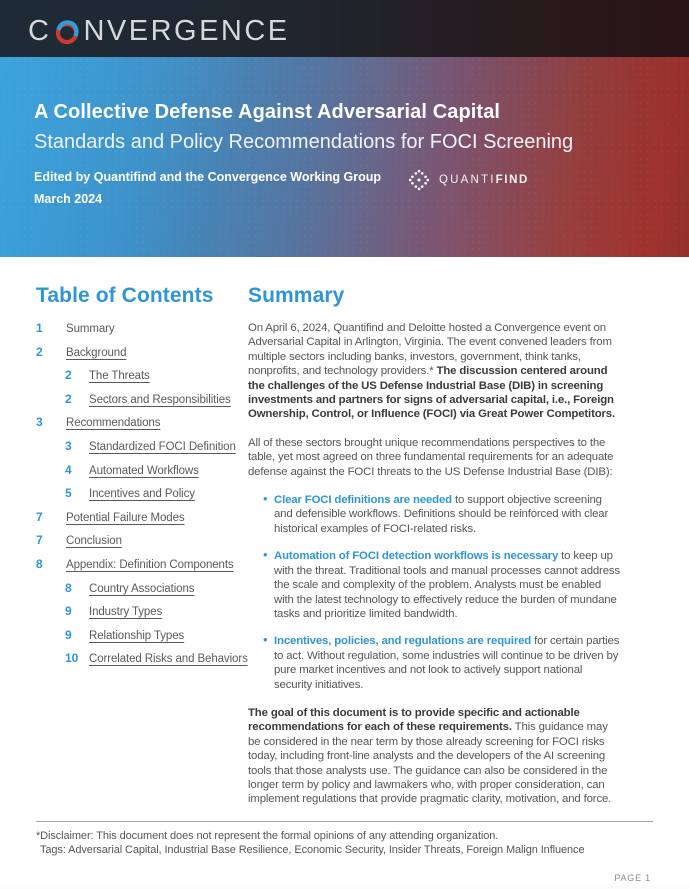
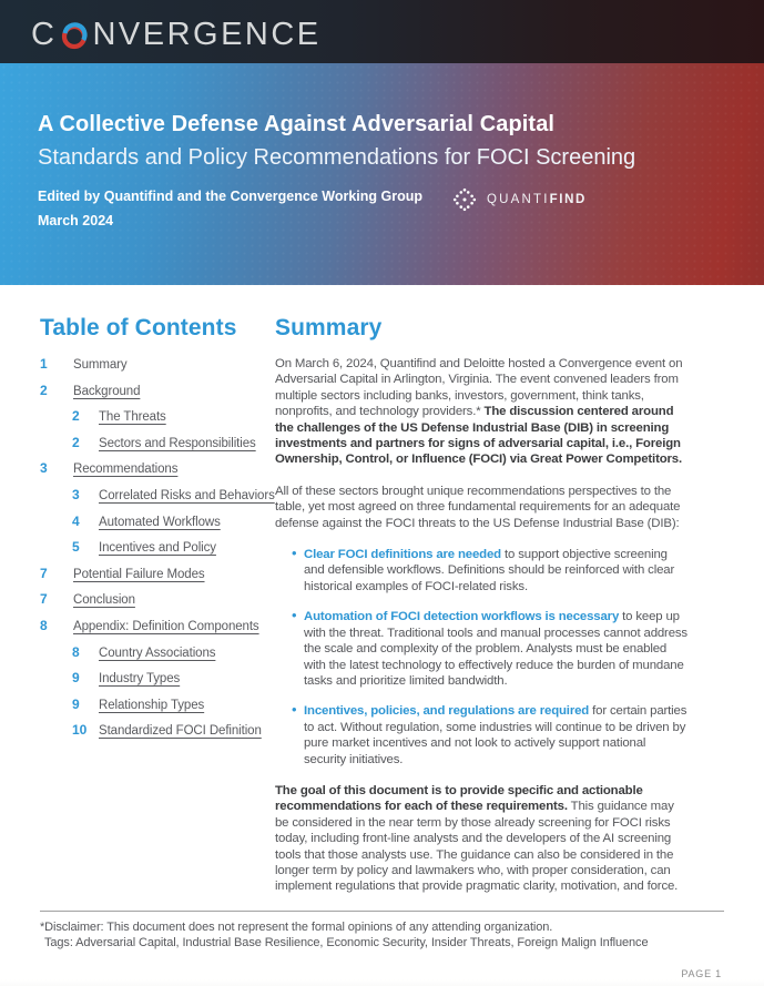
  C
  NVERGENCE
  A Collective Defense Against Adversarial Capital
  Standards and Policy Recommendations for FOCI Screening
  Edited by Quantifind and the Convergence Working Group
  March 2024
  QUANTIFIND
  Table of Contents
  1
  Summary
  2
  Background
  2
  The Threats
  2
  Sectors and Responsibilities
  3
  Recommendations
  3
- Standardized FOCI Definition
+ Correlated Risks and Behaviors
  4
  Automated Workflows
  5
  Incentives and Policy
  7
  Potential Failure Modes
  7
  Conclusion
  8
  Appendix: Definition Components
  8
  Country Associations
  9
  Industry Types
  9
  Relationship Types
  10
- Correlated Risks and Behaviors
+ Standardized FOCI Definition
  Summary
- On April 6, 2024, Quantifind and Deloitte hosted a Convergence event on Adversarial Capital in Arlington, Virginia. The event convened leaders from multiple sectors including banks, investors, government, think tanks, nonprofits, and technology providers.* The discussion centered around the challenges of the US Defense Industrial Base (DIB) in screening investments and partners for signs of adversarial capital, i.e., Foreign Ownership, Control, or Influence (FOCI) via Great Power Competitors.
+ On March 6, 2024, Quantifind and Deloitte hosted a Convergence event on Adversarial Capital in Arlington, Virginia. The event convened leaders from multiple sectors including banks, investors, government, think tanks, nonprofits, and technology providers.* The discussion centered around the challenges of the US Defense Industrial Base (DIB) in screening investments and partners for signs of adversarial capital, i.e., Foreign Ownership, Control, or Influence (FOCI) via Great Power Competitors.
  All of these sectors brought unique recommendations perspectives to the table, yet most agreed on three fundamental requirements for an adequate defense against the FOCI threats to the US Defense Industrial Base (DIB):
  Clear FOCI definitions are needed to support objective screening and defensible workflows. Definitions should be reinforced with clear historical examples of FOCI-related risks.
  Automation of FOCI detection workflows is necessary to keep up with the threat. Traditional tools and manual processes cannot address the scale and complexity of the problem. Analysts must be enabled with the latest technology to effectively reduce the burden of mundane tasks and prioritize limited bandwidth.
  Incentives, policies, and regulations are required for certain parties to act. Without regulation, some industries will continue to be driven by pure market incentives and not look to actively support national security initiatives.
  The goal of this document is to provide specific and actionable recommendations for each of these requirements. This guidance may be considered in the near term by those already screening for FOCI risks today, including front-line analysts and the developers of the AI screening tools that those analysts use. The guidance can also be considered in the longer term by policy and lawmakers who, with proper consideration, can implement regulations that provide pragmatic clarity, motivation, and force.
  *Disclaimer: This document does not represent the formal opinions of any attending organization.
  Tags: Adversarial Capital, Industrial Base Resilience, Economic Security, Insider Threats, Foreign Malign Influence
  PAGE 1
